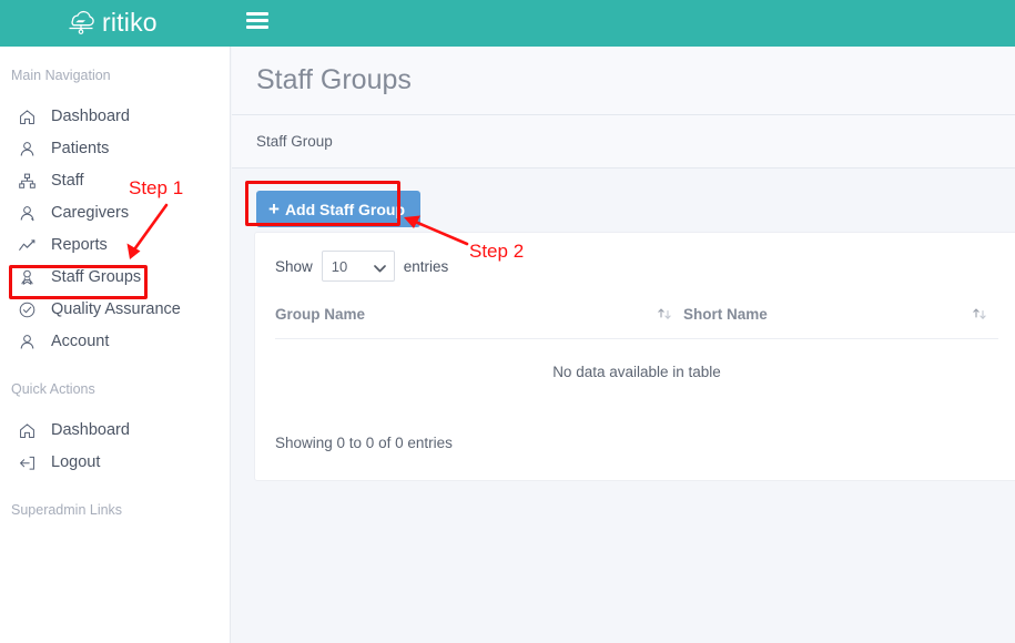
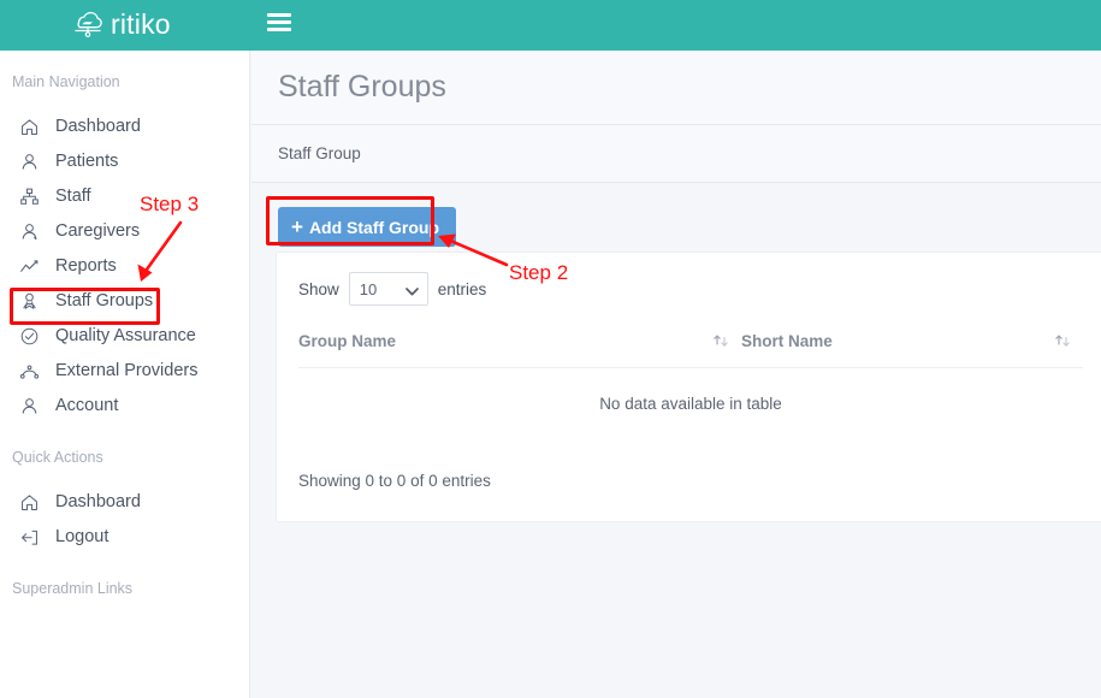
  ritiko
  Main Navigation
  Dashboard
  Patients
  Staff
  Caregivers
  Reports
  Staff Groups
  Quality Assurance
+ External Providers
  Account
  Quick Actions
  Dashboard
  Logout
  Superadmin Links
  Staff Groups
  Staff Group
  +
  Add Staff Group
  Show
  10
  entries
  Group Name	Short Name
  No data available in table
  Showing 0 to 0 of 0 entries
- Step 1
+ Step 3
  Step 2
